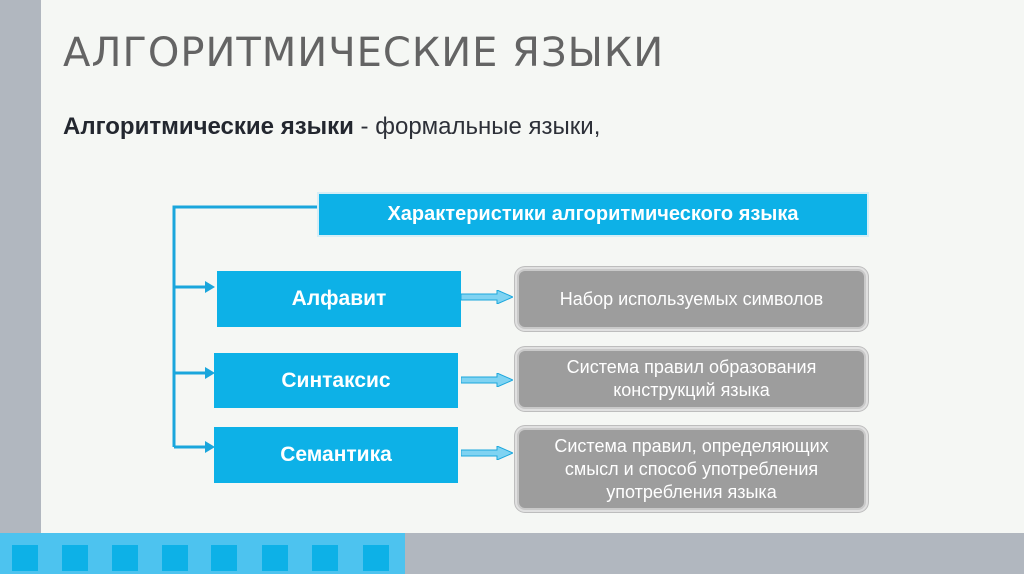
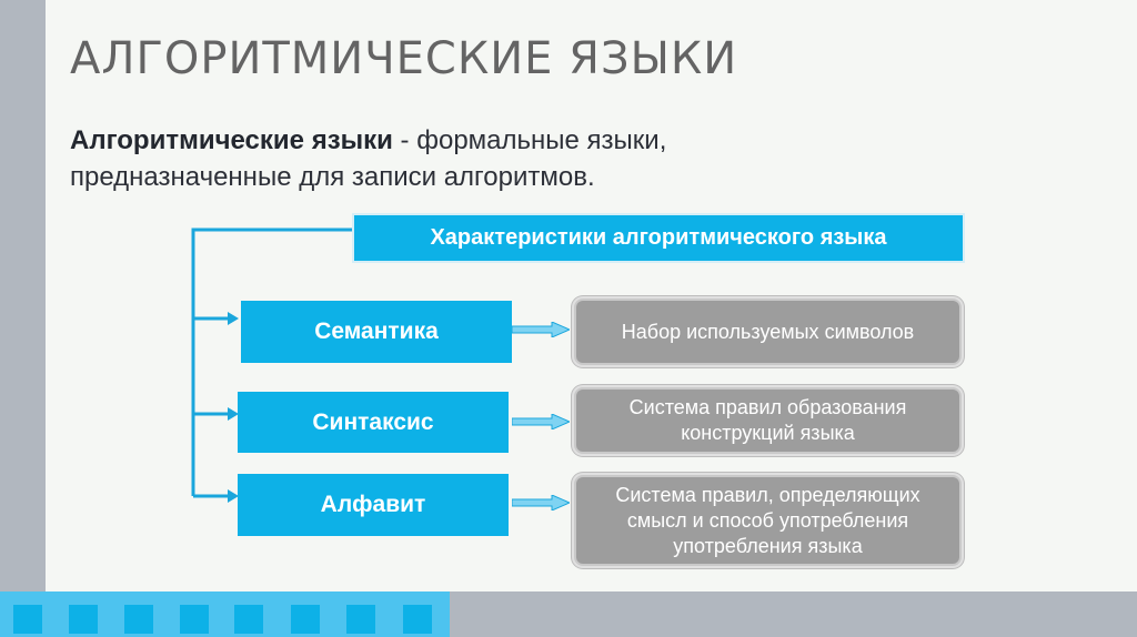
  АЛГОРИТМИЧЕСКИЕ ЯЗЫКИ
  Алгоритмические языки - формальные языки,
+ предназначенные для записи алгоритмов.
  Характеристики алгоритмического языка
- Алфавит
+ Семантика
  Синтаксис
- Семантика
+ Алфавит
  Набор используемых символов
  Система правил образования конструкций языка
  Система правил, определяющих смысл и способ употребления употребления языка
